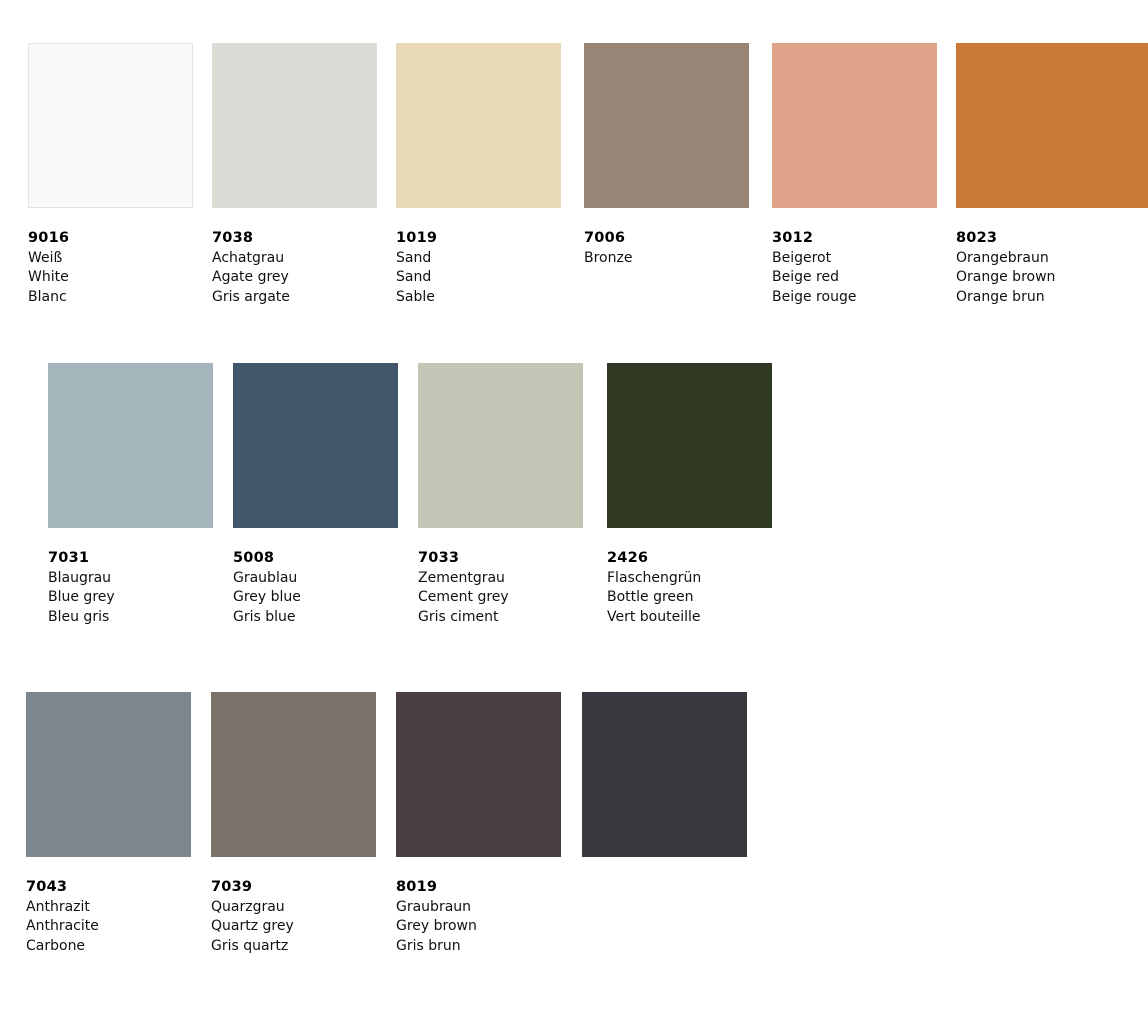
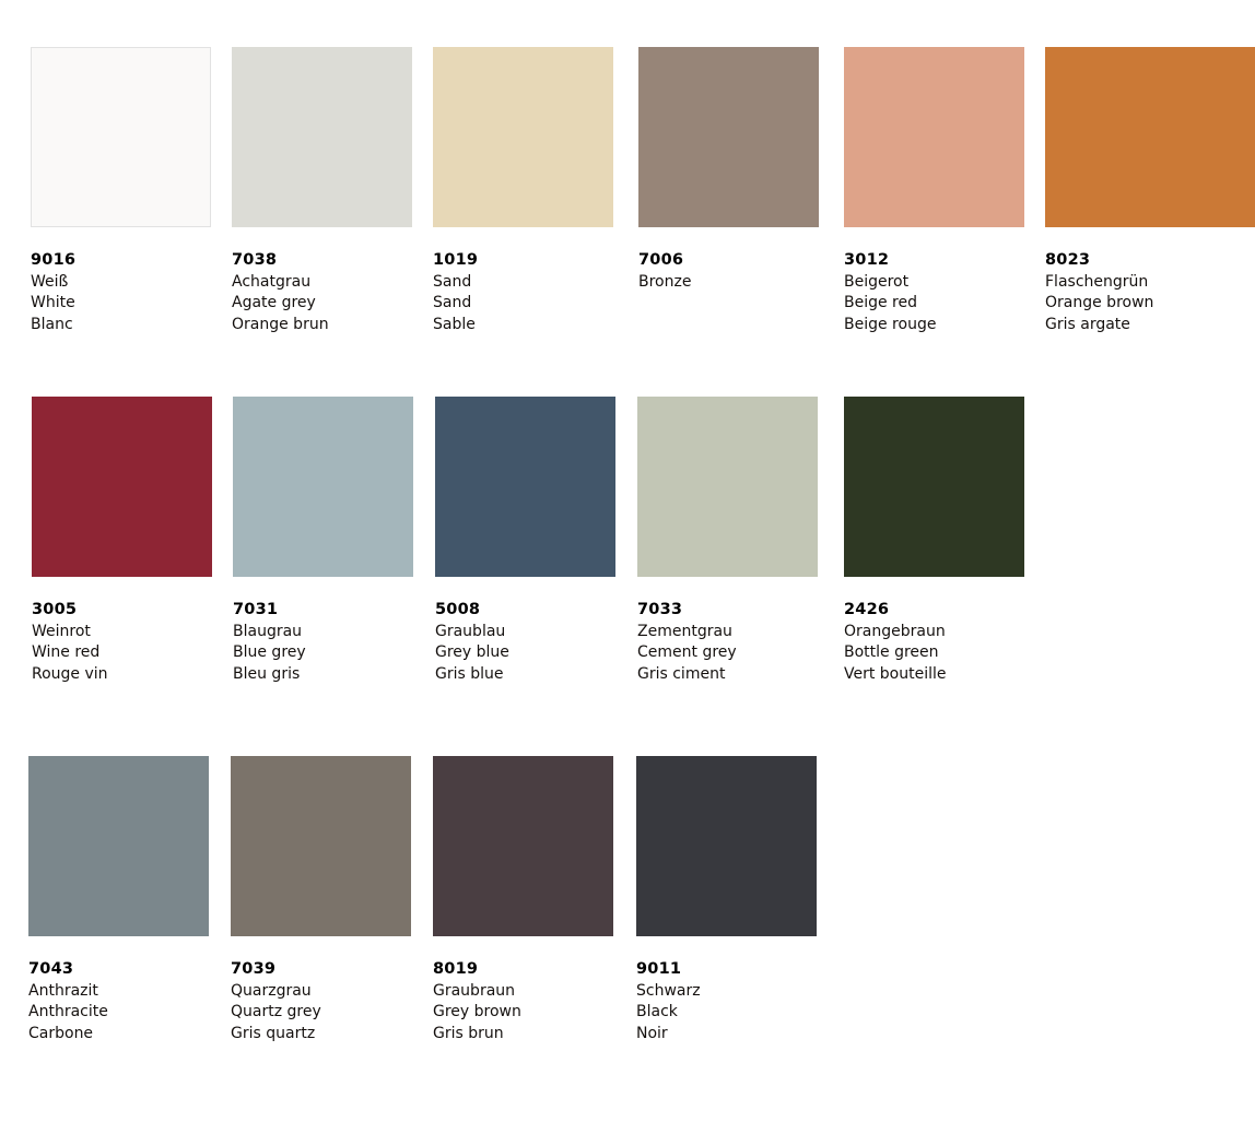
  9016
  Weiß
  White
  Blanc
  7038
  Achatgrau
  Agate grey
- Gris argate
+ Orange brun
  1019
  Sand
  Sand
  Sable
  7006
  Bronze
  3012
  Beigerot
  Beige red
  Beige rouge
  8023
- Orangebraun
+ Flaschengrün
  Orange brown
- Orange brun
+ Gris argate
+ 3005
+ Weinrot
+ Wine red
+ Rouge vin
  7031
  Blaugrau
  Blue grey
  Bleu gris
  5008
  Graublau
  Grey blue
  Gris blue
  7033
  Zementgrau
  Cement grey
  Gris ciment
  2426
- Flaschengrün
+ Orangebraun
  Bottle green
  Vert bouteille
  7043
  Anthrazit
  Anthracite
  Carbone
  7039
  Quarzgrau
  Quartz grey
  Gris quartz
  8019
  Graubraun
  Grey brown
  Gris brun
+ 9011
+ Schwarz
+ Black
+ Noir
